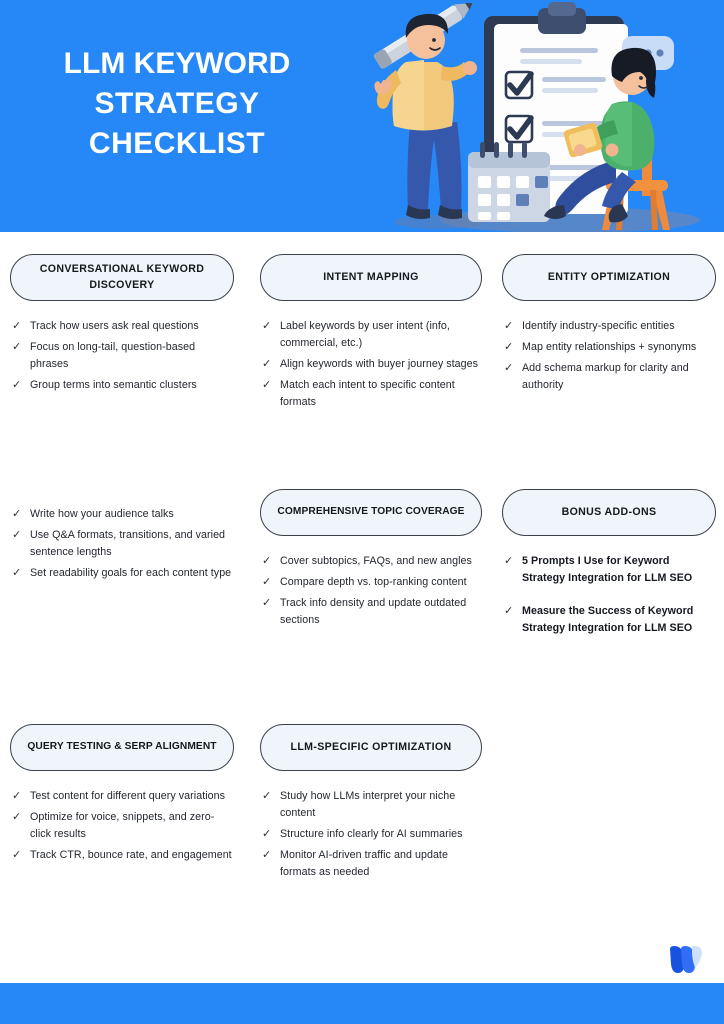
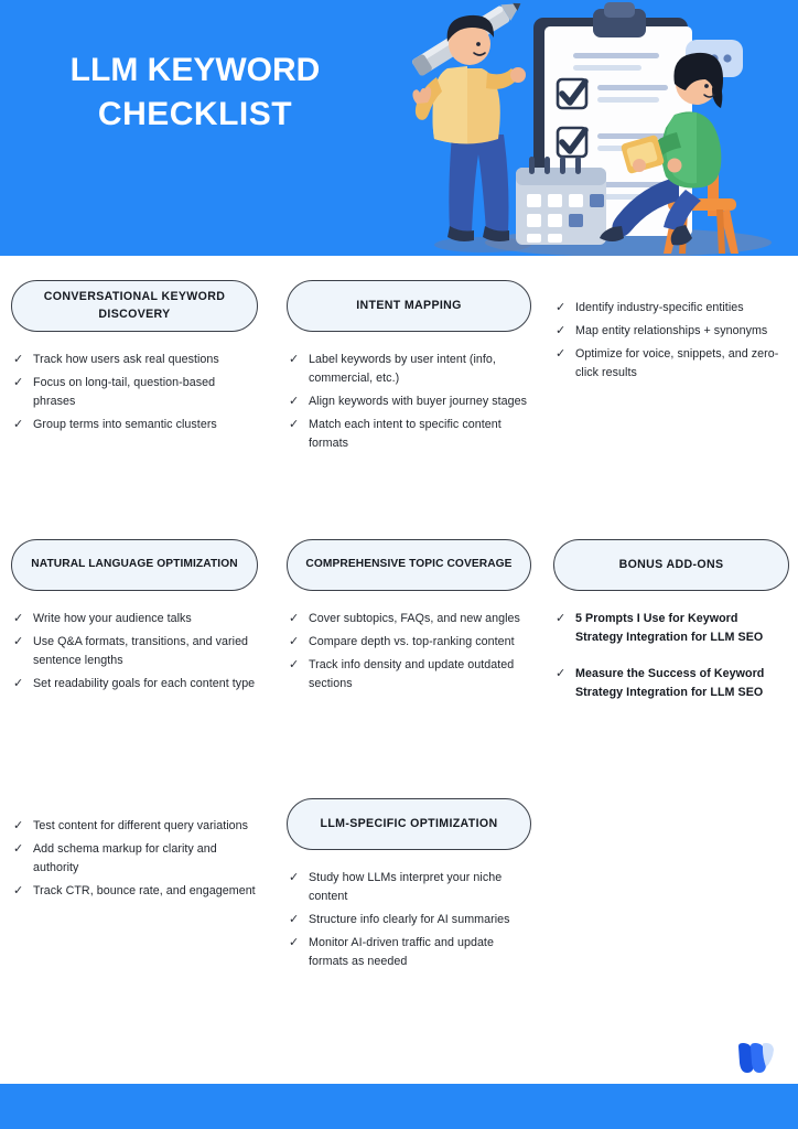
  LLM KEYWORD
- STRATEGY
  CHECKLIST
  CONVERSATIONAL KEYWORD DISCOVERY
  ✓
  Track how users ask real questions
  ✓
  Focus on long-tail, question-based phrases
  ✓
  Group terms into semantic clusters
  INTENT MAPPING
  ✓
  Label keywords by user intent (info, commercial, etc.)
  ✓
  Align keywords with buyer journey stages
  ✓
  Match each intent to specific content formats
- ENTITY OPTIMIZATION
  ✓
  Identify industry-specific entities
  ✓
  Map entity relationships + synonyms
  ✓
- Add schema markup for clarity and authority
+ Optimize for voice, snippets, and zero-click results
+ NATURAL LANGUAGE OPTIMIZATION
  ✓
  Write how your audience talks
  ✓
  Use Q&A formats, transitions, and varied sentence lengths
  ✓
  Set readability goals for each content type
  COMPREHENSIVE TOPIC COVERAGE
  ✓
  Cover subtopics, FAQs, and new angles
  ✓
  Compare depth vs. top-ranking content
  ✓
  Track info density and update outdated sections
  BONUS ADD-ONS
  ✓
  5 Prompts I Use for Keyword Strategy Integration for LLM SEO
  ✓
  Measure the Success of Keyword Strategy Integration for LLM SEO
- QUERY TESTING & SERP ALIGNMENT
  ✓
  Test content for different query variations
  ✓
- Optimize for voice, snippets, and zero-click results
+ Add schema markup for clarity and authority
  ✓
  Track CTR, bounce rate, and engagement
  LLM-SPECIFIC OPTIMIZATION
  ✓
  Study how LLMs interpret your niche content
  ✓
  Structure info clearly for AI summaries
  ✓
  Monitor AI-driven traffic and update formats as needed
